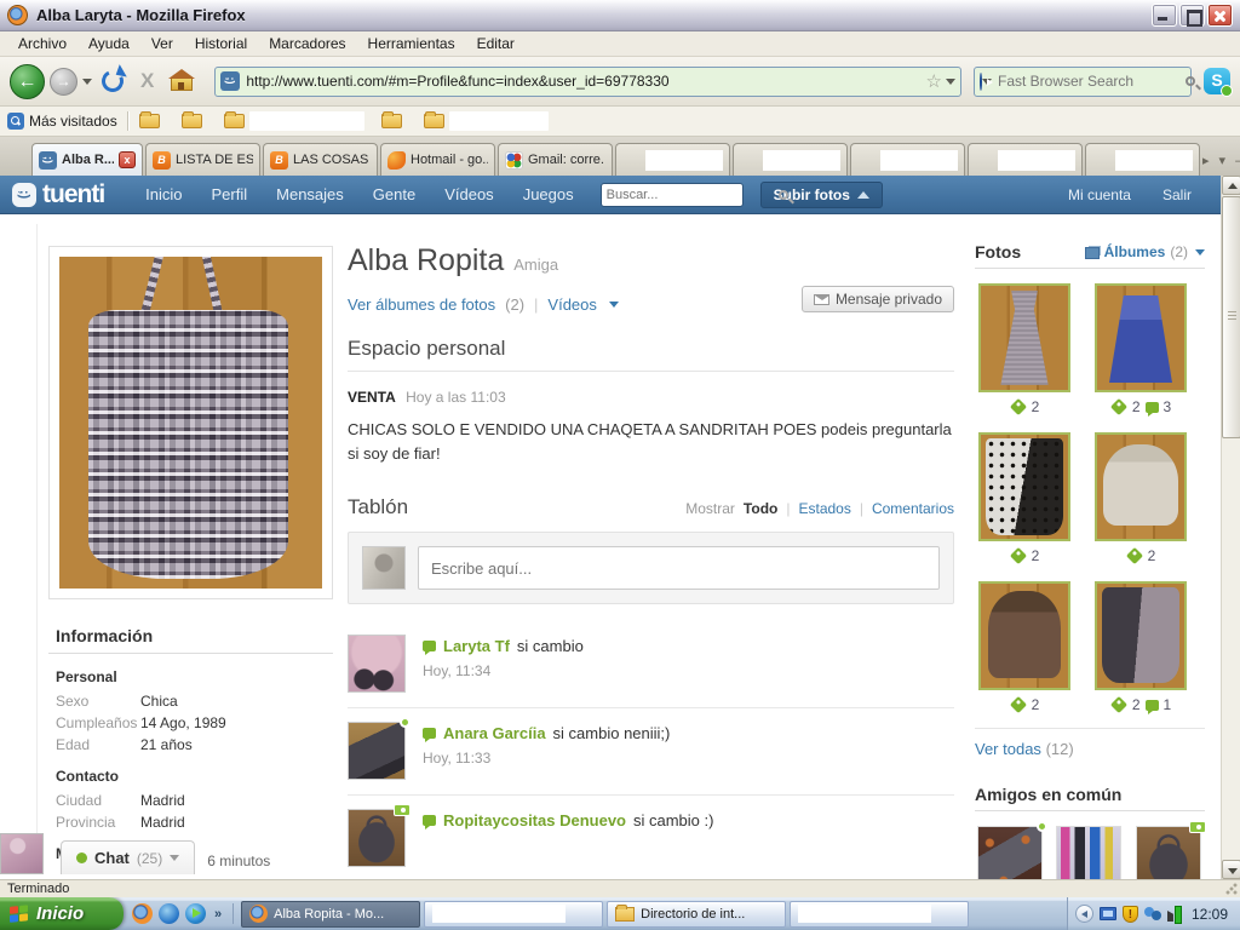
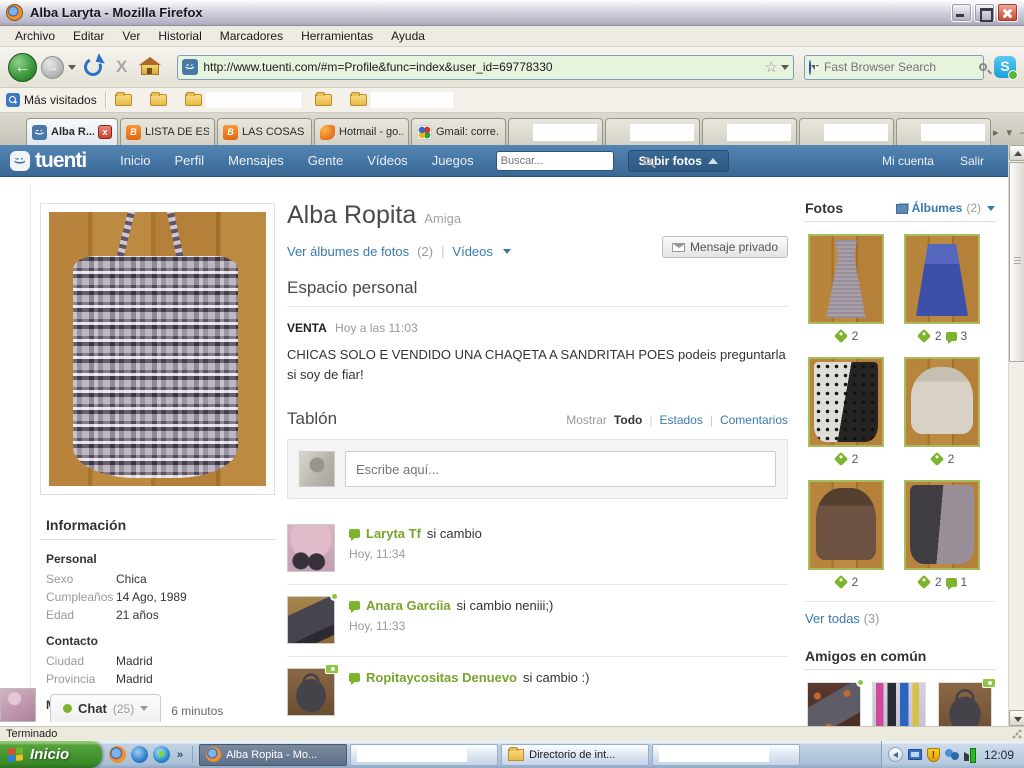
  Alba Laryta - Mozilla Firefox
  Archivo
- Ayuda
+ Editar
  Ver
  Historial
  Marcadores
  Herramientas
- Editar
+ Ayuda
  ←
  →
  X
  http://www.tuenti.com/#m=Profile&func=index&user_id=69778330
  ☆
  Fast Browser Search
  S
  Más visitados
  Alba R...
  x
  B
  LISTA DE ES
  B
  LAS COSAS
  Hotmail - go..
  Gmail: corre.
  ▸
  ▾
  –
  tuenti
  Inicio
  Perfil
  Mensajes
  Gente
  Vídeos
  Juegos
  Buscar...
  bir fotos
  Mi cuenta
  Salir
  Información
  Personal
  Sexo
  Chica
  Cumpleaños
  14 Ago, 1989
  Edad
  21 años
  Contacto
  Ciudad
  Madrid
  Provincia
  Madrid
  Alba Ropita
  Amiga
  Ver álbumes de fotos
  (2)
  |
  Vídeos
  Mensaje privado
  Espacio personal
  VENTA Hoy a las 11:03
  CHICAS SOLO E VENDIDO UNA CHAQETA A SANDRITAH POES podeis preguntarla si soy de fiar!
  Tablón
  Mostrar
  Todo
  |
  Estados
  |
  Comentarios
  Escribe aquí...
  Laryta Tf
  si cambio
  Hoy, 11:34
  Anara Garcíia
  si cambio neniii;)
  Hoy, 11:33
  Ropitaycositas Denuevo
  si cambio :)
  Fotos
  Álbumes
  (2)
  2
  2
  3
  2
  2
  2
  2
  1
- Ver todas (12)
+ Ver todas (3)
  Amigos en común
  Chat
  (25)
  6 minutos
  Terminado
  Inicio
  »
  Alba Ropita - Mo...
  Directorio de int...
  !
  12:09
